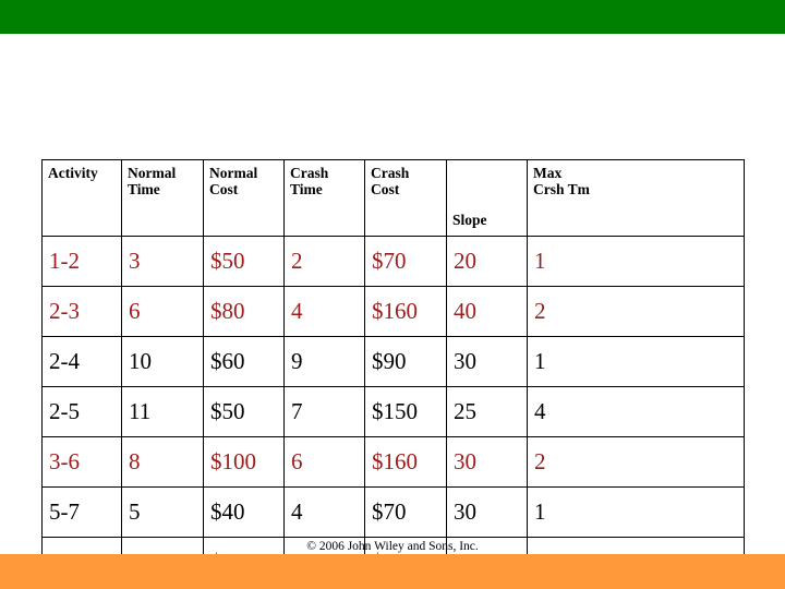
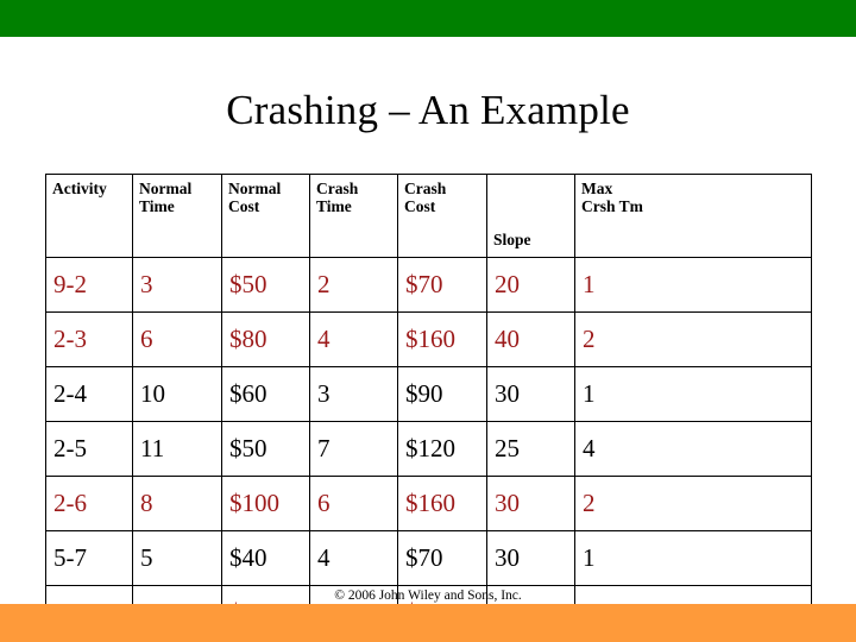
+ Crashing – An Example
  Activity	Normal Time	Normal Cost	Crash Time	Crash Cost	Slope	Max Crsh Tm
- 1-2	3	$50	2	$70	20	1
+ 9-2	3	$50	2	$70	20	1
  2-3	6	$80	4	$160	40	2
- 2-4	10	$60	9	$90	30	1
+ 2-4	10	$60	3	$90	30	1
- 2-5	11	$50	7	$150	25	4
+ 2-5	11	$50	7	$120	25	4
- 3-6	8	$100	6	$160	30	2
+ 2-6	8	$100	6	$160	30	2
  5-7	5	$40	4	$70	30	1
  © 2006 John Wiley and Sons, Inc.
